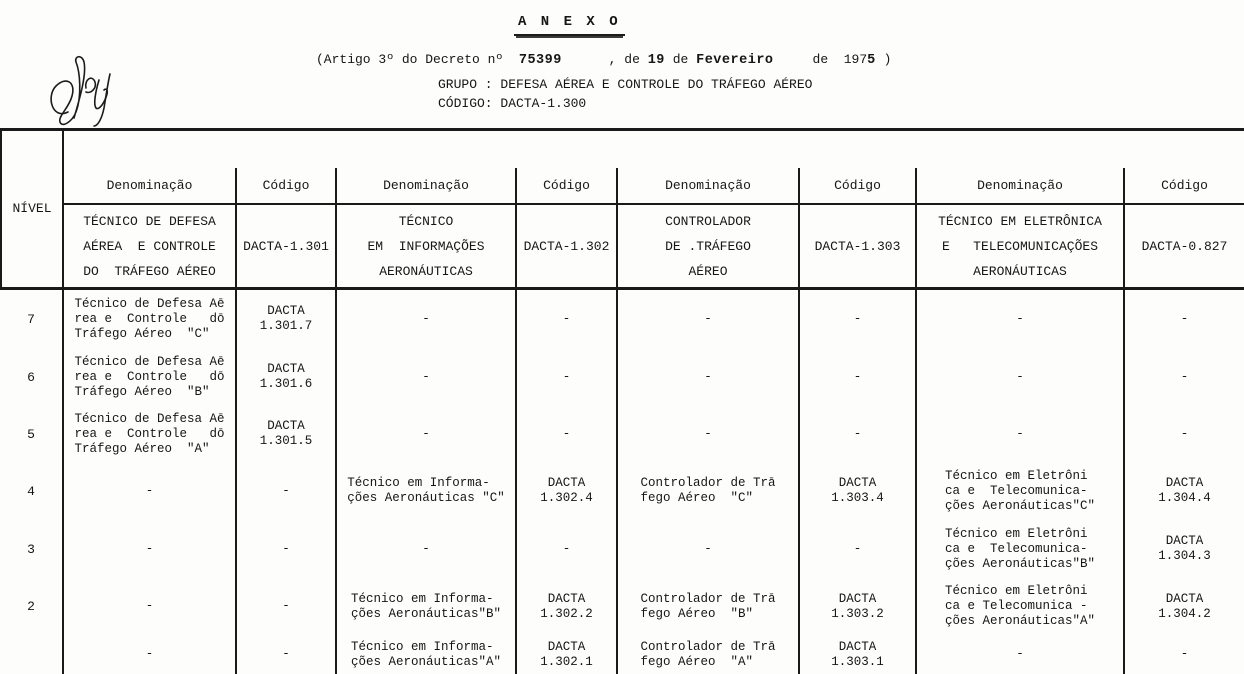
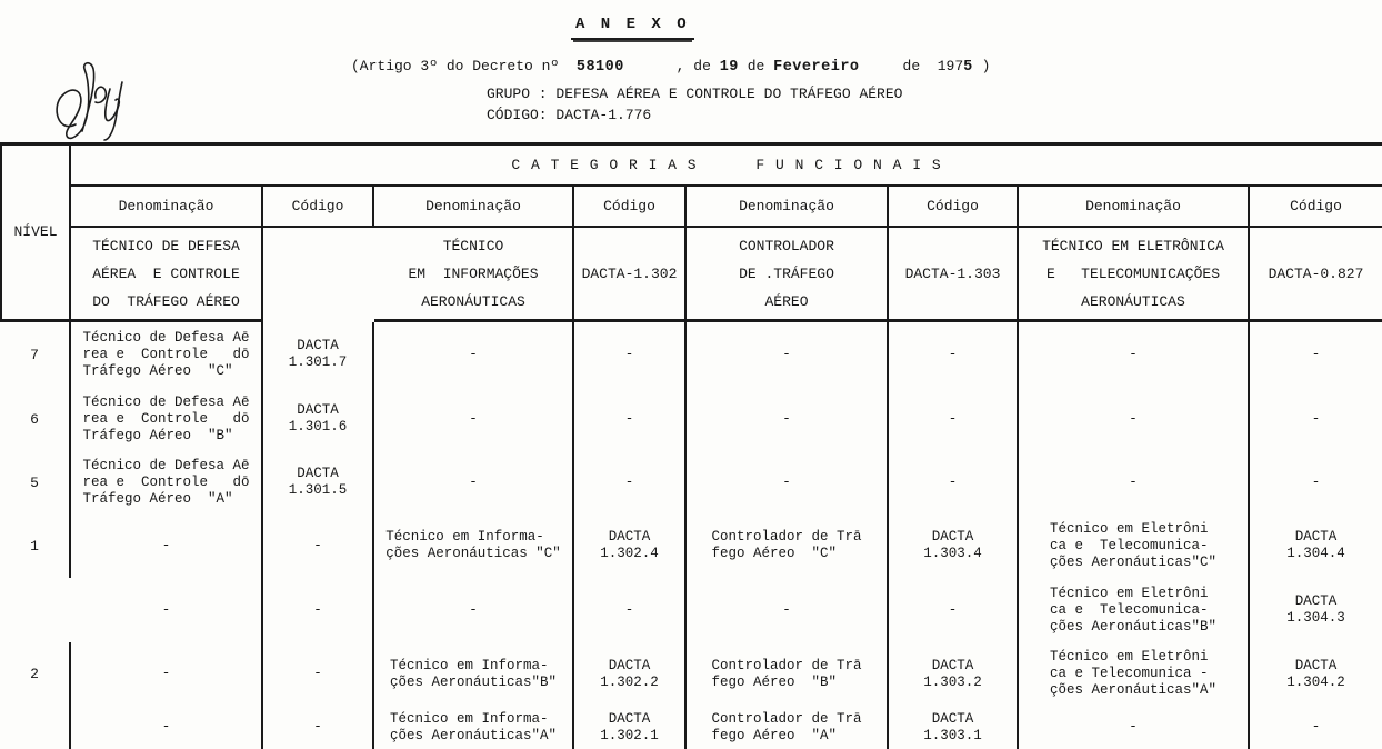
  A N E X O
- (Artigo 3º do Decreto nº 75399 , de 19 de Fevereiro de 1975 )
+ (Artigo 3º do Decreto nº 58100 , de 19 de Fevereiro de 1975 )
  GRUPO : DEFESA AÉREA E CONTROLE DO TRÁFEGO AÉREO
- CÓDIGO: DACTA-1.300
+ CÓDIGO: DACTA-1.776
  NÍVEL
+ C A T E G O R I A S F U N C I O N A I S
  Denominação
  Código
  Denominação
  Código
  Denominação
  Código
  Denominação
  Código
  TÉCNICO DE DEFESA
  AÉREA E CONTROLE
  DO TRÁFEGO AÉREO
- DACTA-1.301
  TÉCNICO
  EM INFORMAÇÕES
  AERONÁUTICAS
  DACTA-1.302
  CONTROLADOR
  DE .TRÁFEGO
  AÉREO
  DACTA-1.303
  TÉCNICO EM ELETRÔNICA
  E TELECOMUNICAÇÕES
  AERONÁUTICAS
  DACTA-0.827
  7
  Técnico de Defesa Aē
  rea e Controle dō
  Tráfego Aéreo "C"
  DACTA
  1.301.7
  -
  -
  -
  -
  -
  -
  6
  Técnico de Defesa Aē
  rea e Controle dō
  Tráfego Aéreo "B"
  DACTA
  1.301.6
  -
  -
  -
  -
  -
  -
  5
  Técnico de Defesa Aē
  rea e Controle dō
  Tráfego Aéreo "A"
  DACTA
  1.301.5
  -
  -
  -
  -
  -
  -
- 4
+ 1
  -
  -
  Técnico em Informa-
  ções Aeronáuticas "C"
  DACTA
  1.302.4
  Controlador de Trā
  fego Aéreo "C"
  DACTA
  1.303.4
  Técnico em Eletrôni
  ca e Telecomunica-
  ções Aeronáuticas"C"
  DACTA
  1.304.4
- 3
  -
  -
  -
  -
  -
  -
  Técnico em Eletrôni
  ca e Telecomunica-
  ções Aeronáuticas"B"
  DACTA
  1.304.3
  2
  -
  -
  Técnico em Informa-
  ções Aeronáuticas"B"
  DACTA
  1.302.2
  Controlador de Trā
  fego Aéreo "B"
  DACTA
  1.303.2
  Técnico em Eletrôni
  ca e Telecomunica -
  ções Aeronáuticas"A"
  DACTA
  1.304.2
  -
  -
  Técnico em Informa-
  ções Aeronáuticas"A"
  DACTA
  1.302.1
  Controlador de Trā
  fego Aéreo "A"
  DACTA
  1.303.1
  -
  -
